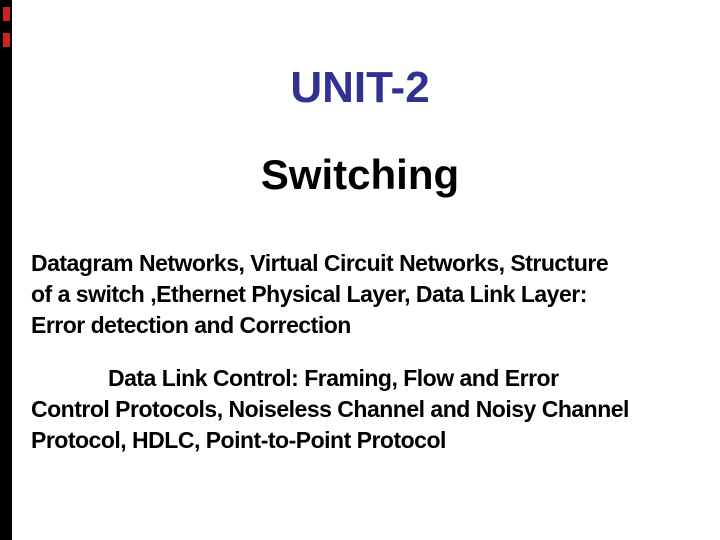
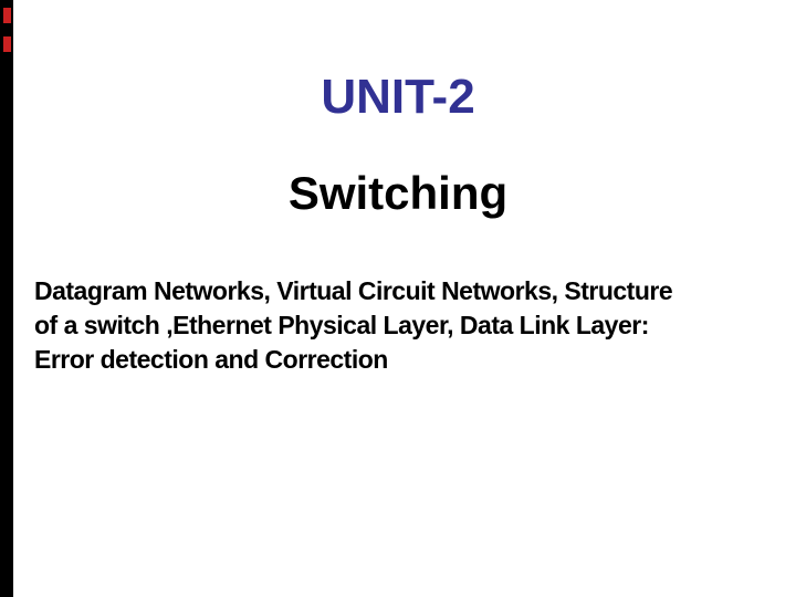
  UNIT-2
  Switching
  Datagram Networks, Virtual Circuit Networks, Structure
  of a switch ,Ethernet Physical Layer, Data Link Layer:
  Error detection and Correction
- Data Link Control: Framing, Flow and Error
- Control Protocols, Noiseless Channel and Noisy Channel
- Protocol, HDLC, Point-to-Point Protocol
